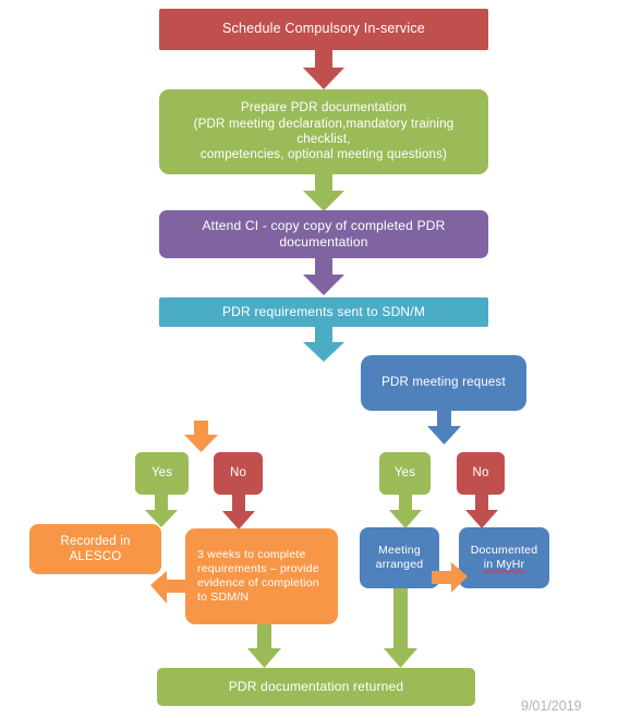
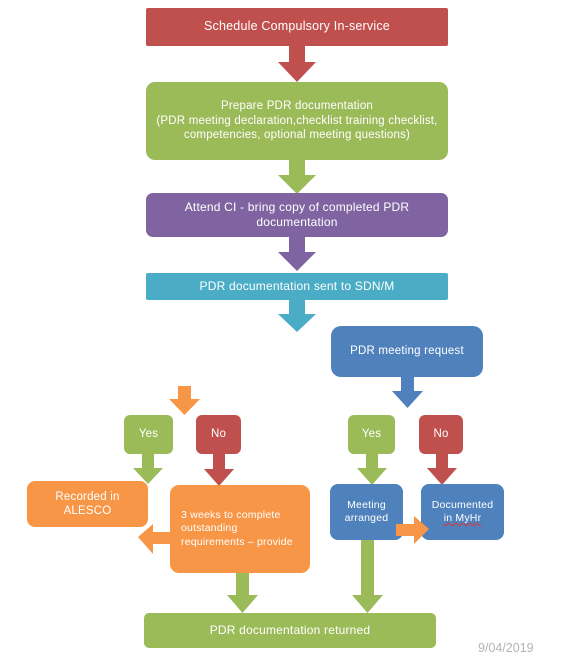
  Schedule Compulsory In-service
  Prepare PDR documentation
- (PDR meeting declaration,mandatory training checklist,
+ (PDR meeting declaration,checklist training checklist,
  competencies, optional meeting questions)
- Attend CI - copy copy of completed PDR documentation
+ Attend CI - bring copy of completed PDR documentation
- PDR requirements sent to SDN/M
+ PDR documentation sent to SDN/M
  PDR meeting request
  Yes
  No
  Yes
  No
  Recorded in ALESCO
  3 weeks to complete
+ outstanding
  requirements – provide
- evidence of completion
- to SDM/N
  Meeting
  arranged
  Documented
  in MyHr
  PDR documentation returned
- 9/01/2019
+ 9/04/2019
